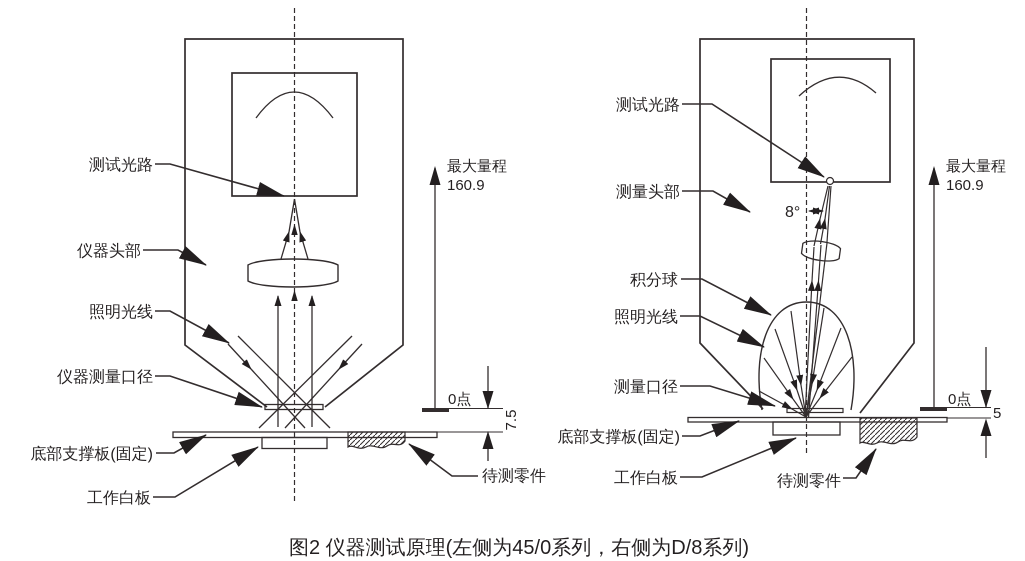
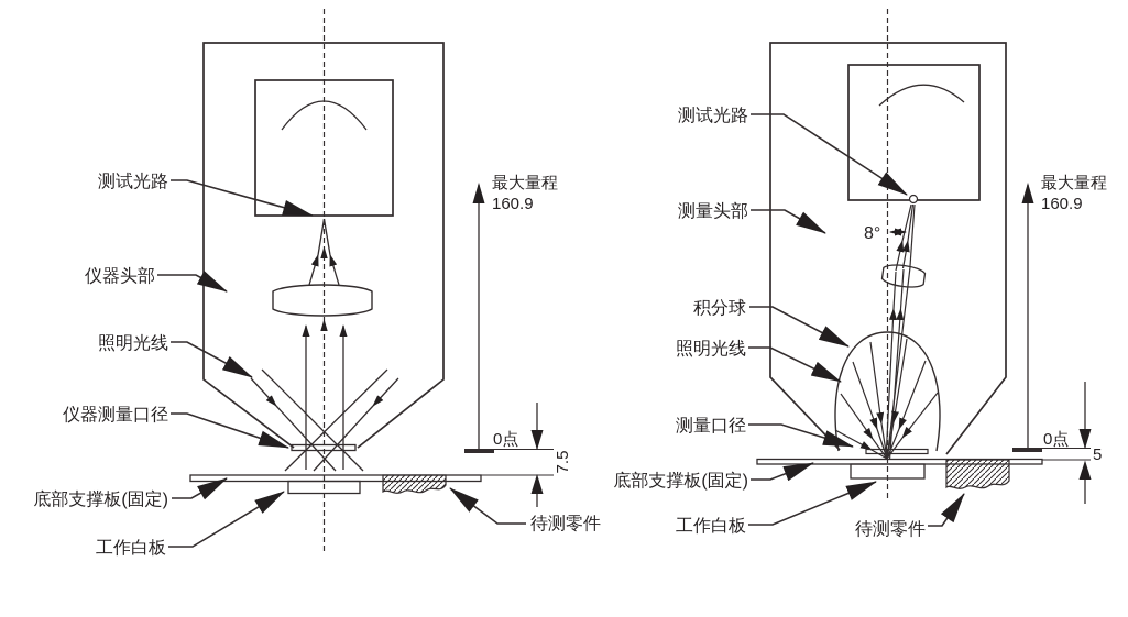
  最大量程
  160.9
  0点
  测试光路
  仪器头部
  照明光线
  仪器测量口径
  底部支撑板(固定)
  工作白板
  待测零件
  8°
  最大量程
  160.9
  0点
  5
  测试光路
  测量头部
  积分球
  照明光线
  测量口径
  底部支撑板(固定)
  工作白板
  待测零件
- 图2 仪器测试原理(左侧为45/0系列，右侧为D/8系列)
